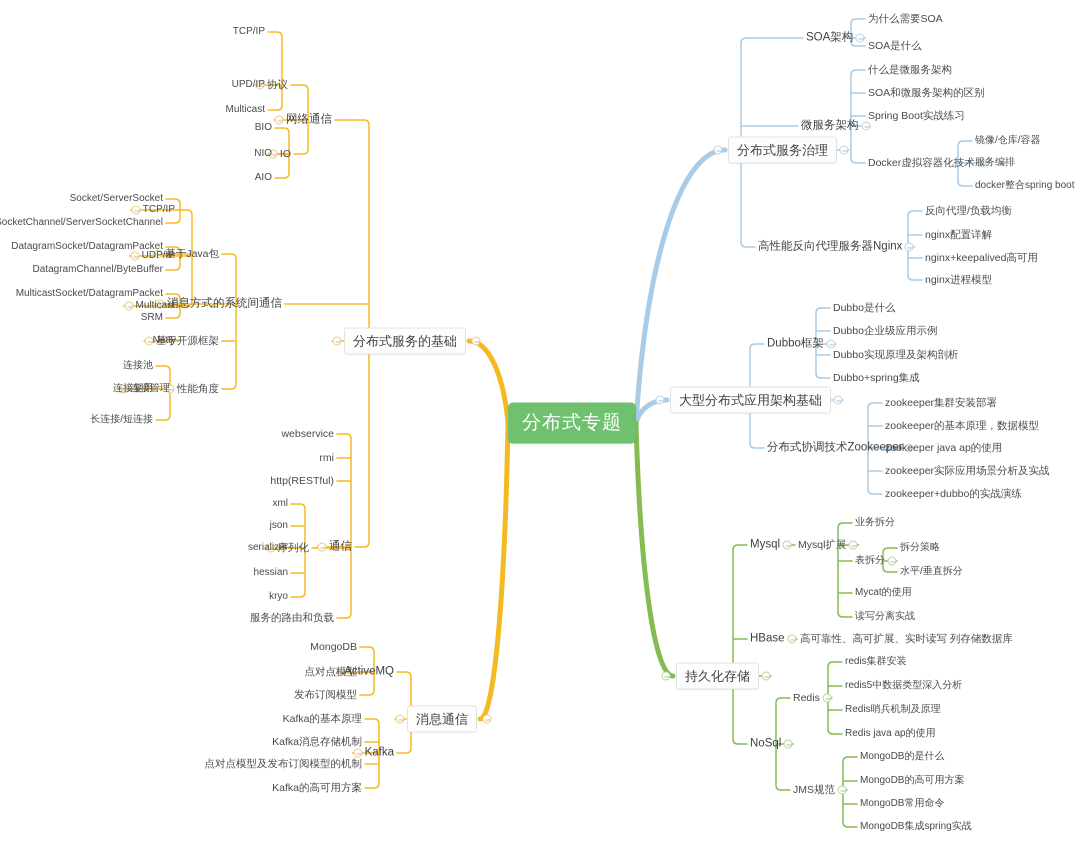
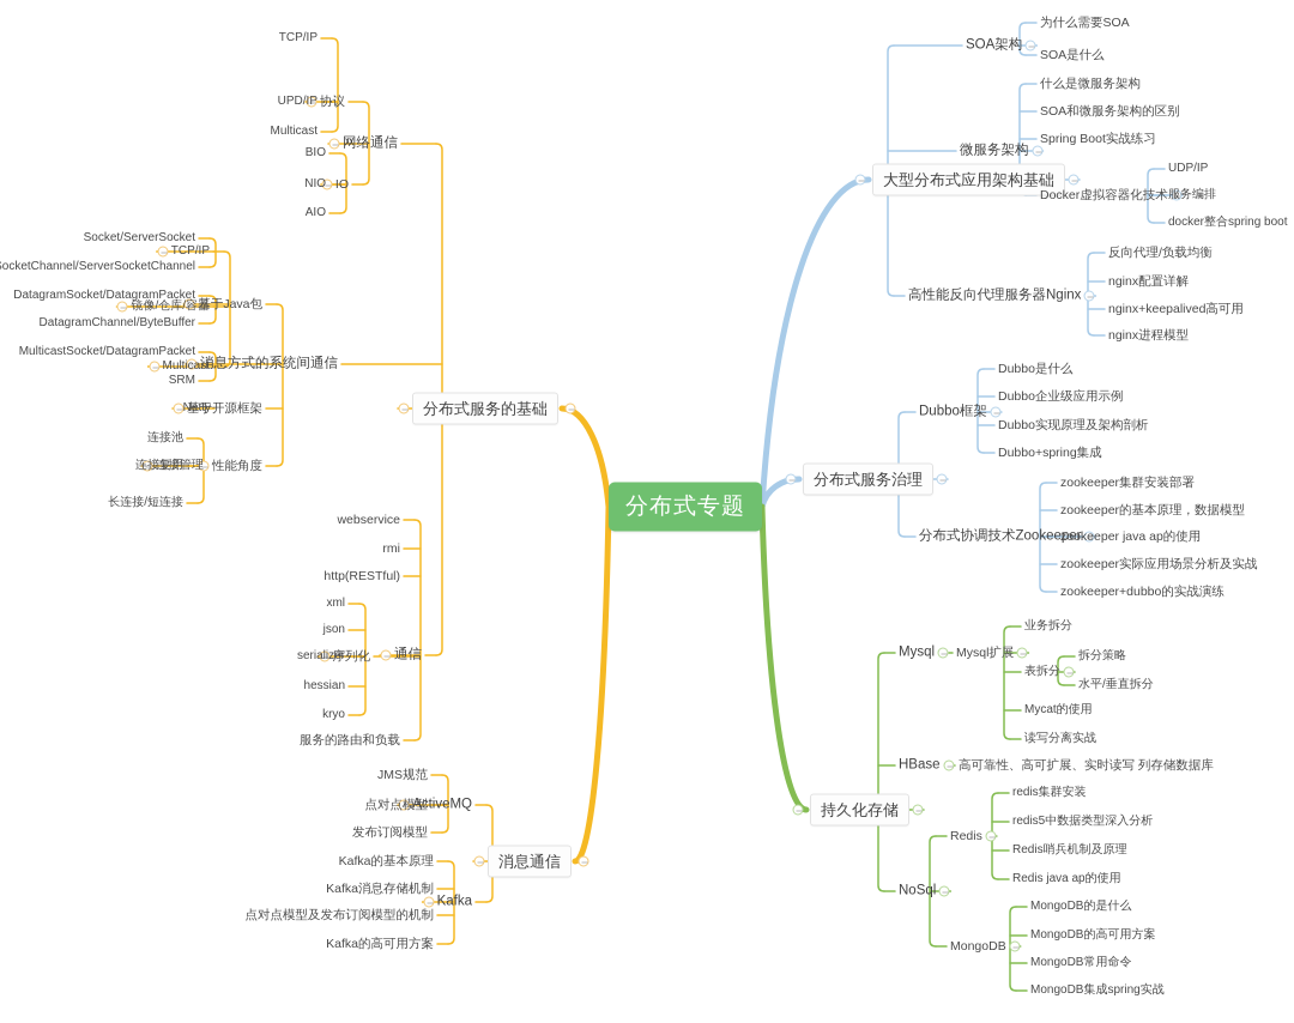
  分布式专题
- 分布式服务治理
+ 大型分布式应用架构基础
  SOA架构
  为什么需要SOA
  SOA是什么
  微服务架构
  什么是微服务架构
  SOA和微服务架构的区别
  Spring Boot实战练习
  Docker虚拟容器化技术
- 镜像/仓库/容器
+ UDP/IP
  服务编排
  docker整合spring boot
  高性能反向代理服务器Nginx
  反向代理/负载均衡
  nginx配置详解
  nginx+keepalived高可用
  nginx进程模型
- 大型分布式应用架构基础
+ 分布式服务治理
  Dubbo框架
  Dubbo是什么
  Dubbo企业级应用示例
  Dubbo实现原理及架构剖析
  Dubbo+spring集成
  分布式协调技术Zookeeper
  zookeeper集群安装部署
  zookeeper的基本原理，数据模型
  zookeeper java ap的使用
  zookeeper实际应用场景分析及实战
  zookeeper+dubbo的实战演练
  持久化存储
  Mysql
  Mysql扩展
  业务拆分
  表拆分
  拆分策略
  水平/垂直拆分
  Mycat的使用
  读写分离实战
  HBase
  高可靠性、高可扩展、实时读写 列存储数据库
  NoSql
  Redis
  redis集群安装
  redis5中数据类型深入分析
  Redis哨兵机制及原理
  Redis java ap的使用
- JMS规范
+ MongoDB
  MongoDB的是什么
  MongoDB的高可用方案
  MongoDB常用命令
  MongoDB集成spring实战
  分布式服务的基础
  网络通信
  协议
  TCP/IP
  UPD/IP
  Multicast
  IO
  BIO
  NIO
  AIO
  消息方式的系统间通信
  基于Java包
  TCP/IP
  Socket/ServerSocket
  ocketChannel/ServerSocketChannel
- UDP/IP
+ 镜像/仓库/容器
  DatagramSocket/DatagramPacket
  DatagramChannel/ByteBuffer
  Multicast
  MulticastSocket/DatagramPacket
  SRM
  基于开源框架
  Netty
  性能角度
  连接管理
  连接池
  连接复用
  长连接/短连接
  通信
  webservice
  rmi
  http(RESTful)
  序列化
  xml
  json
  serializer
  hessian
  kryo
  服务的路由和负载
  消息通信
  ActiveMQ
- MongoDB
+ JMS规范
  点对点模型
  发布订阅模型
  Kafka
  Kafka的基本原理
  Kafka消息存储机制
  点对点模型及发布订阅模型的机制
  Kafka的高可用方案
